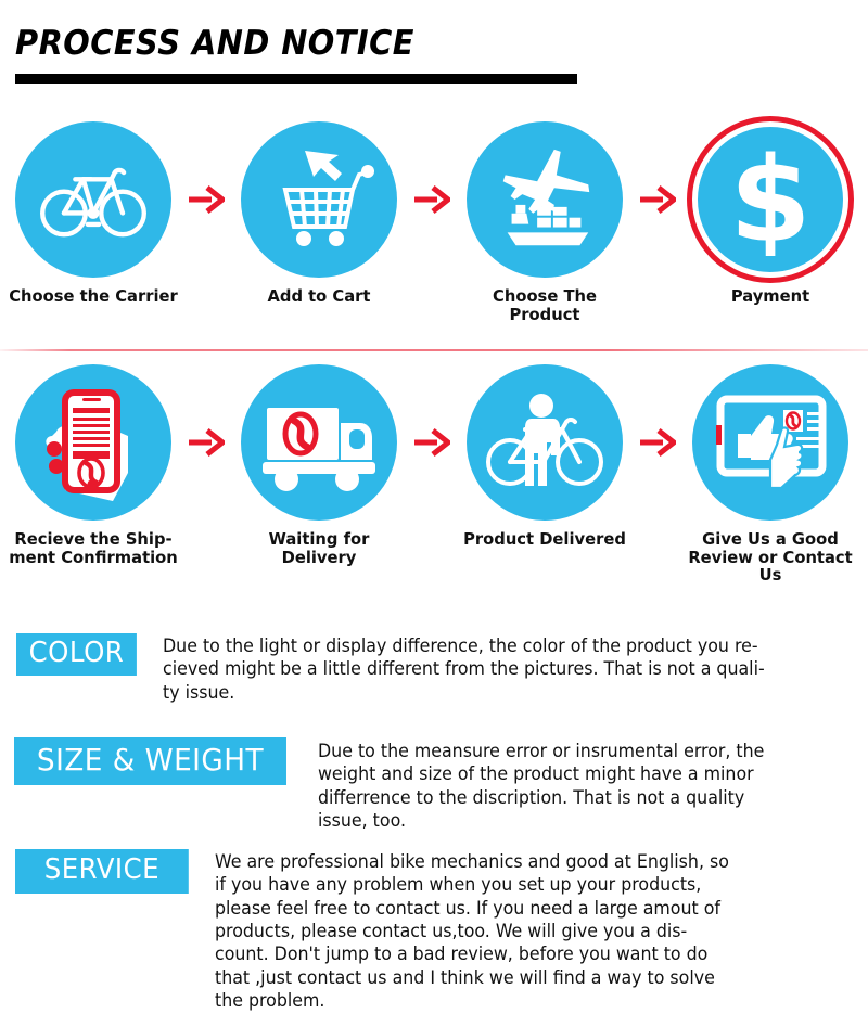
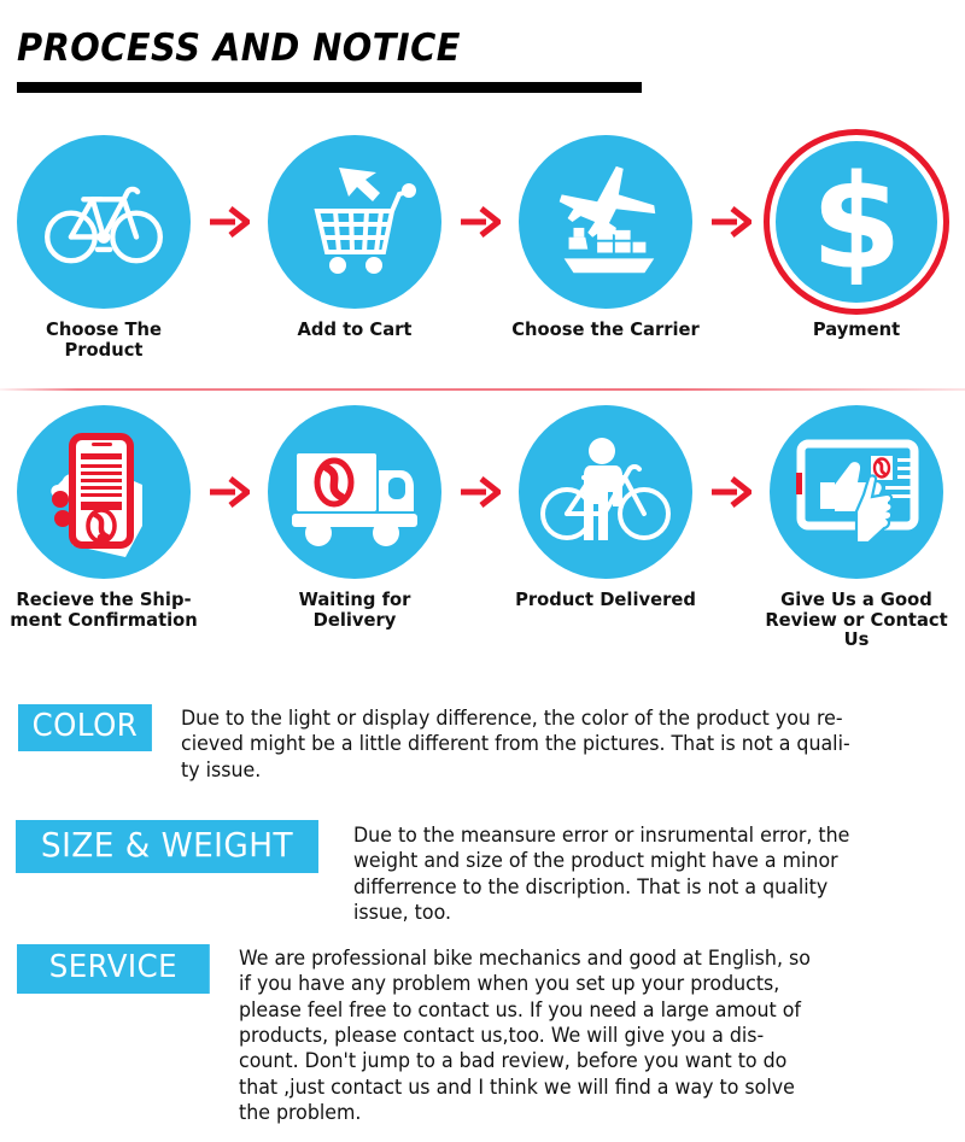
  PROCESS AND NOTICE
- Choose the Carrier
+ Choose The Product
  Add to Cart
- Choose The Product
+ Choose the Carrier
  $
  Payment
  Recieve the Ship- ment Confirmation
  Waiting for Delivery
  Product Delivered
  Give Us a Good Review or Contact Us
  COLOR
  Due to the light or display difference, the color of the product you re-
  cieved might be a little different from the pictures. That is not a quali-
  ty issue.
  SIZE & WEIGHT
  Due to the meansure error or insrumental error, the
  weight and size of the product might have a minor
  differrence to the discription. That is not a quality
  issue, too.
  SERVICE
  We are professional bike mechanics and good at English, so
  if you have any problem when you set up your products,
  please feel free to contact us. If you need a large amout of
  products, please contact us,too. We will give you a dis-
  count. Don't jump to a bad review, before you want to do
  that ,just contact us and I think we will find a way to solve
  the problem.
